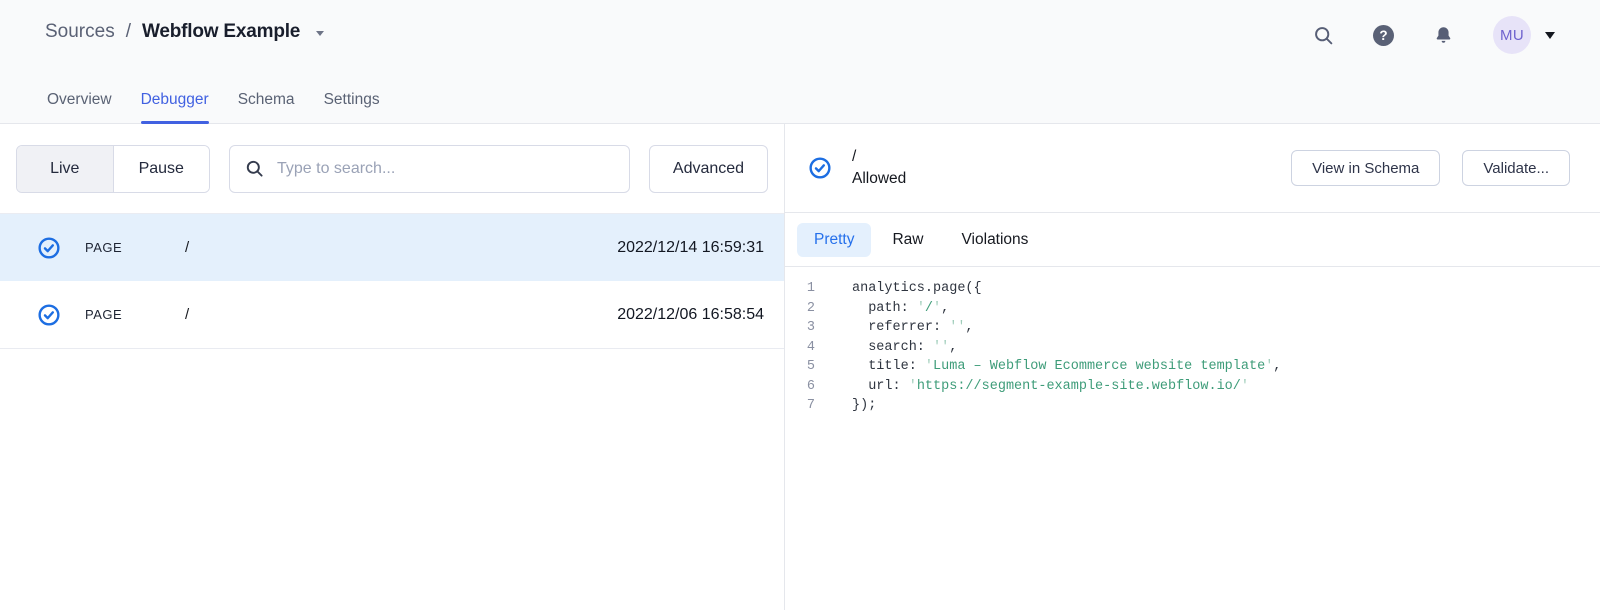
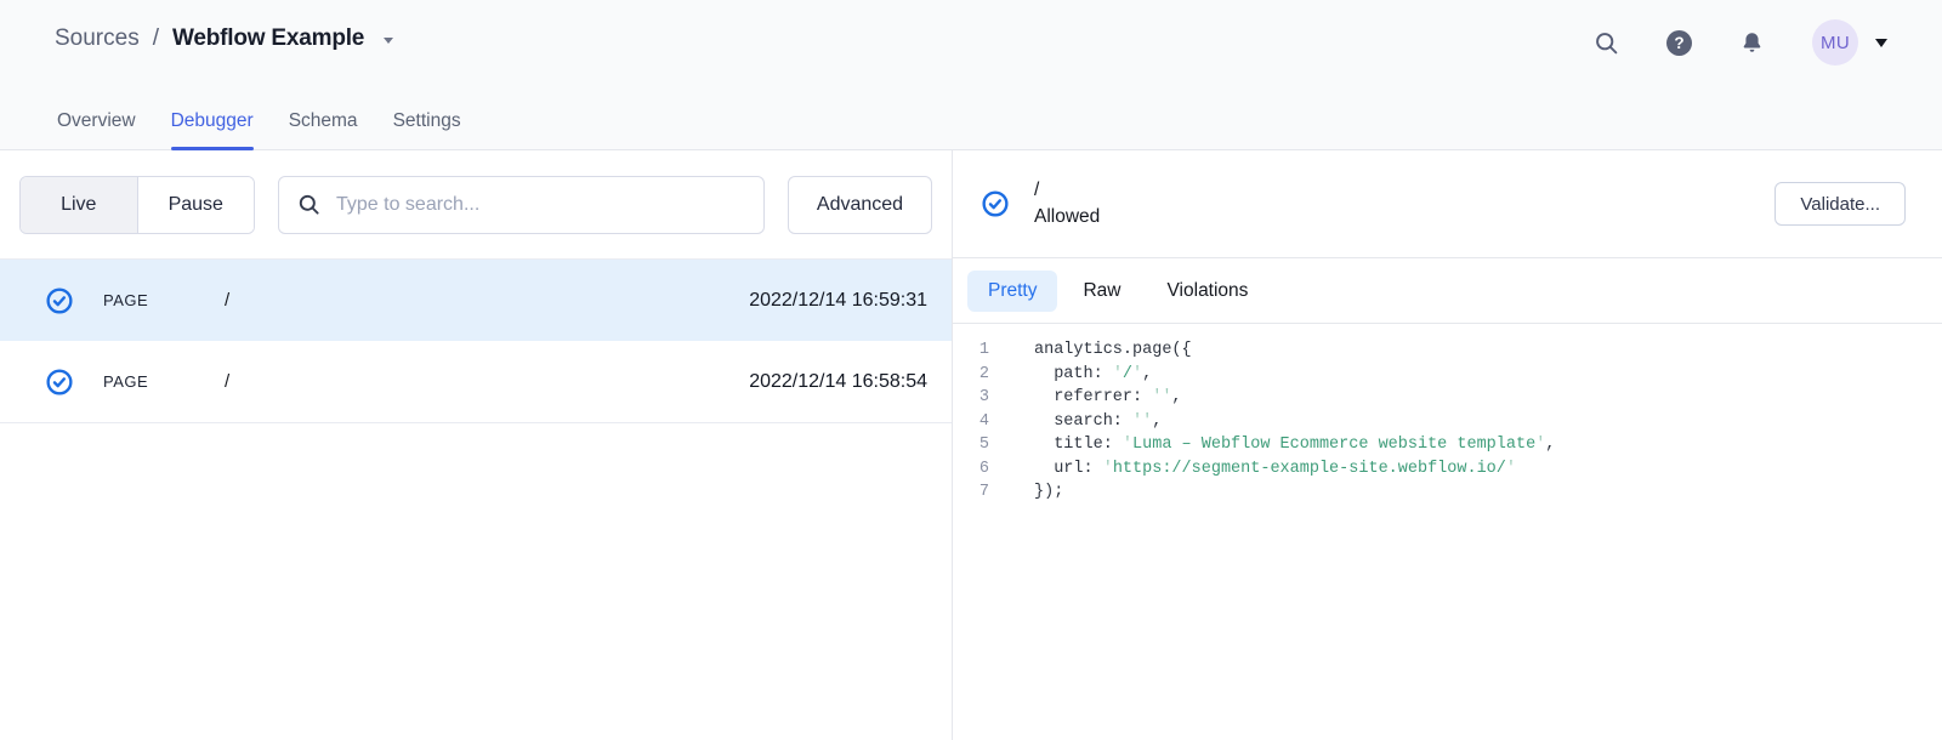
  Sources
  /
  Webflow Example
  ?
  MU
  Overview
  Debugger
  Schema
  Settings
  Live
  Pause
  Type to search...
  Advanced
  PAGE
  /
  2022/12/14 16:59:31
  PAGE
  /
- 2022/12/06 16:58:54
+ 2022/12/14 16:58:54
  /
  Allowed
- View in Schema
  Validate...
  Pretty
  Raw
  Violations
  1
  analytics.page({
  2
  path: '/',
  3
  referrer: '',
  4
  search: '',
  5
  title: 'Luma – Webflow Ecommerce website template',
  6
  url: 'https://segment-example-site.webflow.io/'
  7
  });
